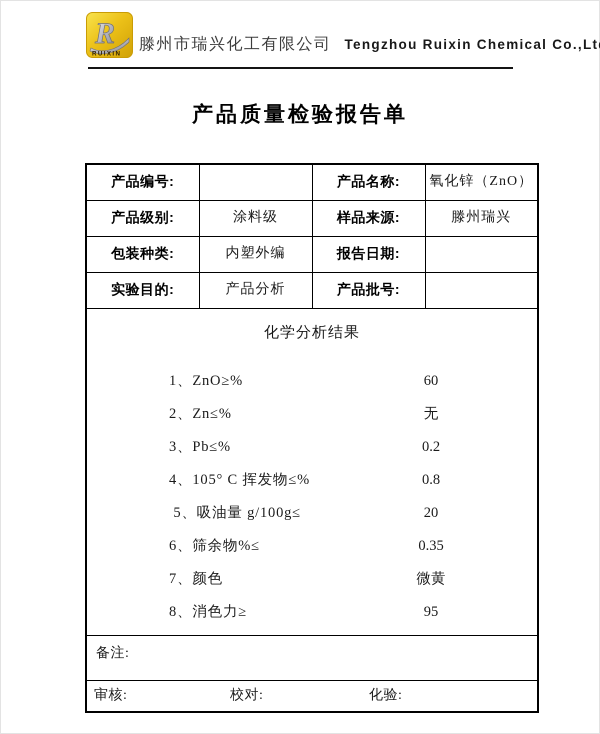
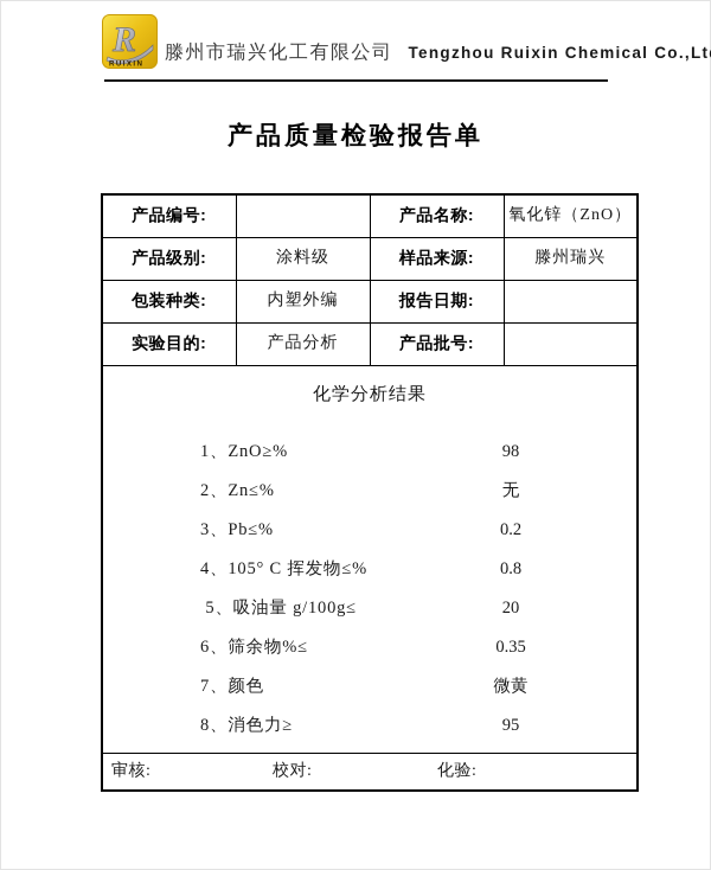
  R
  滕州市瑞兴化工有限公司
  Tengzhou Ruixin Chemical Co.,Lt
  产品质量检验报告单
  产品编号:		产品名称:	氧化锌（ZnO）
  产品级别:	涂料级	样品来源:	滕州瑞兴
  包装种类:	内塑外编	报告日期:
  实验目的:	产品分析	产品批号:
- 化学分析结果 1、ZnO≥% 60 2、Zn≤% 无 3、Pb≤% 0.2 4、105° C 挥发物≤% 0.8 5、吸油量 g/100g≤ 20 6、筛余物%≤ 0.35 7、颜色 微黄 8、消色力≥ 95
+ 化学分析结果 1、ZnO≥% 98 2、Zn≤% 无 3、Pb≤% 0.2 4、105° C 挥发物≤% 0.8 5、吸油量 g/100g≤ 20 6、筛余物%≤ 0.35 7、颜色 微黄 8、消色力≥ 95
- 备注:
  审核: 校对: 化验:
